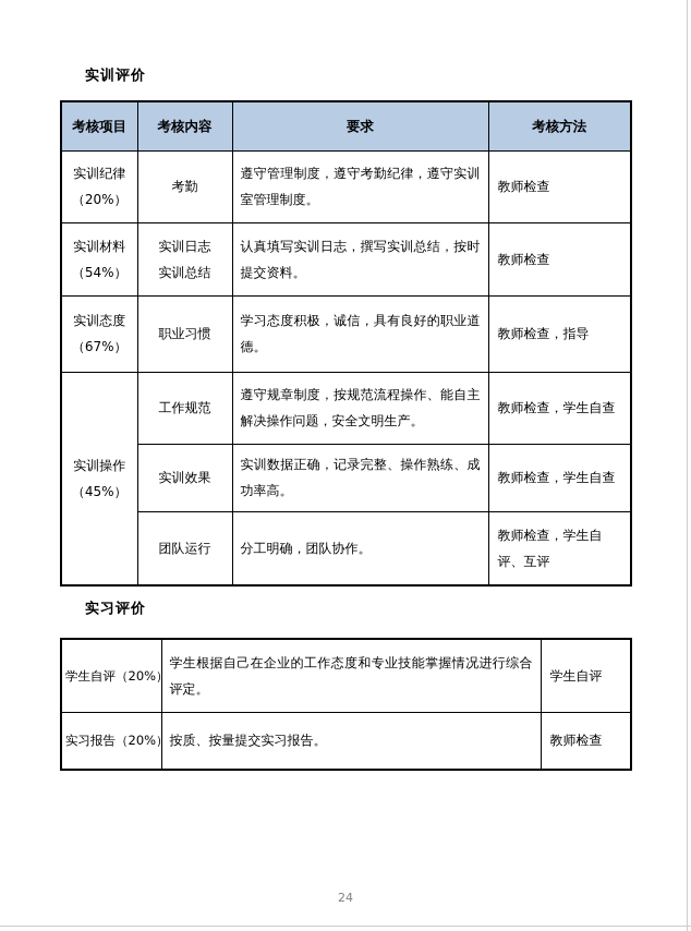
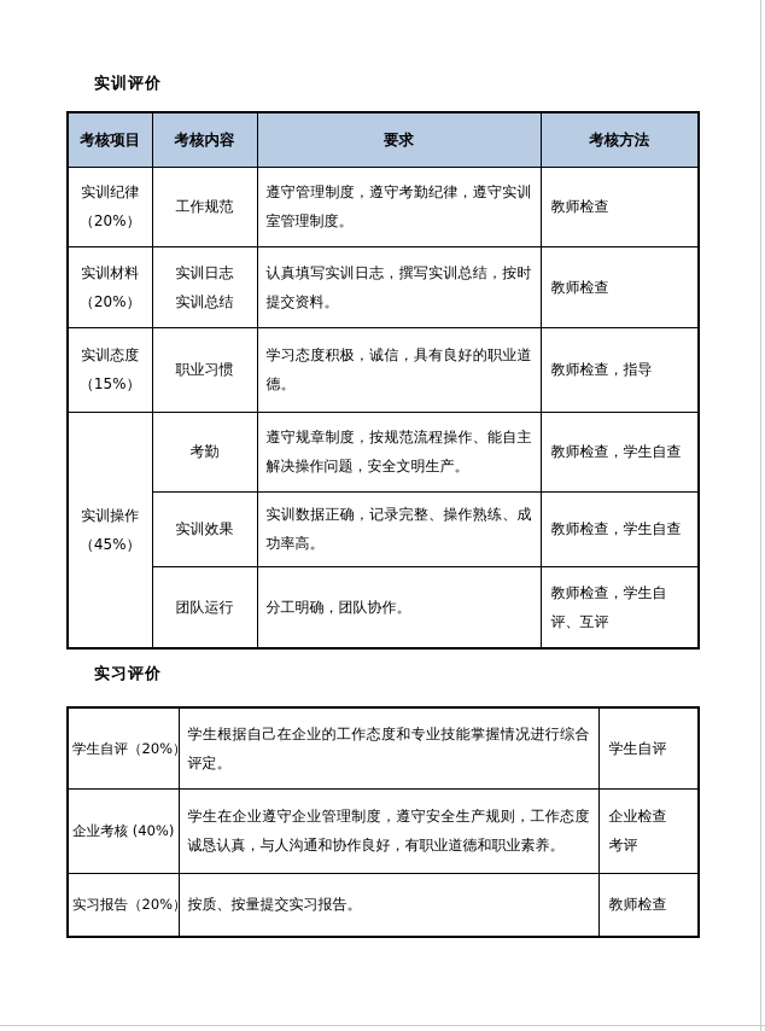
  实训评价
  考核项目	考核内容	要求	考核方法
- 实训纪律 （20%）	考勤	遵守管理制度，遵守考勤纪律，遵守实训室管理制度。	教师检查
+ 实训纪律 （20%）	工作规范	遵守管理制度，遵守考勤纪律，遵守实训室管理制度。	教师检查
- 实训材料 （54%）	实训日志 实训总结	认真填写实训日志，撰写实训总结，按时提交资料。	教师检查
+ 实训材料 （20%）	实训日志 实训总结	认真填写实训日志，撰写实训总结，按时提交资料。	教师检查
- 实训态度 （67%）	职业习惯	学习态度积极，诚信，具有良好的职业道德。	教师检查，指导
+ 实训态度 （15%）	职业习惯	学习态度积极，诚信，具有良好的职业道德。	教师检查，指导
- 实训操作 （45%）	工作规范	遵守规章制度，按规范流程操作、能自主解决操作问题，安全文明生产。	教师检查，学生自查
+ 实训操作 （45%）	考勤	遵守规章制度，按规范流程操作、能自主解决操作问题，安全文明生产。	教师检查，学生自查
  实训效果	实训数据正确，记录完整、操作熟练、成功率高。	教师检查，学生自查
  团队运行	分工明确，团队协作。	教师检查，学生自评、互评
  实习评价
  学生自评（20%	学生根据自己在企业的工作态度和专业技能掌握情况进行综合评定。	学生自评
+ 企业考核 (40%)	学生在企业遵守企业管理制度，遵守安全生产规则，工作态度诚恳认真，与人沟通和协作良好，有职业道德和职业素养。	企业检查 考评
  实习报告（20%	按质、按量提交实习报告。	教师检查
- 24
